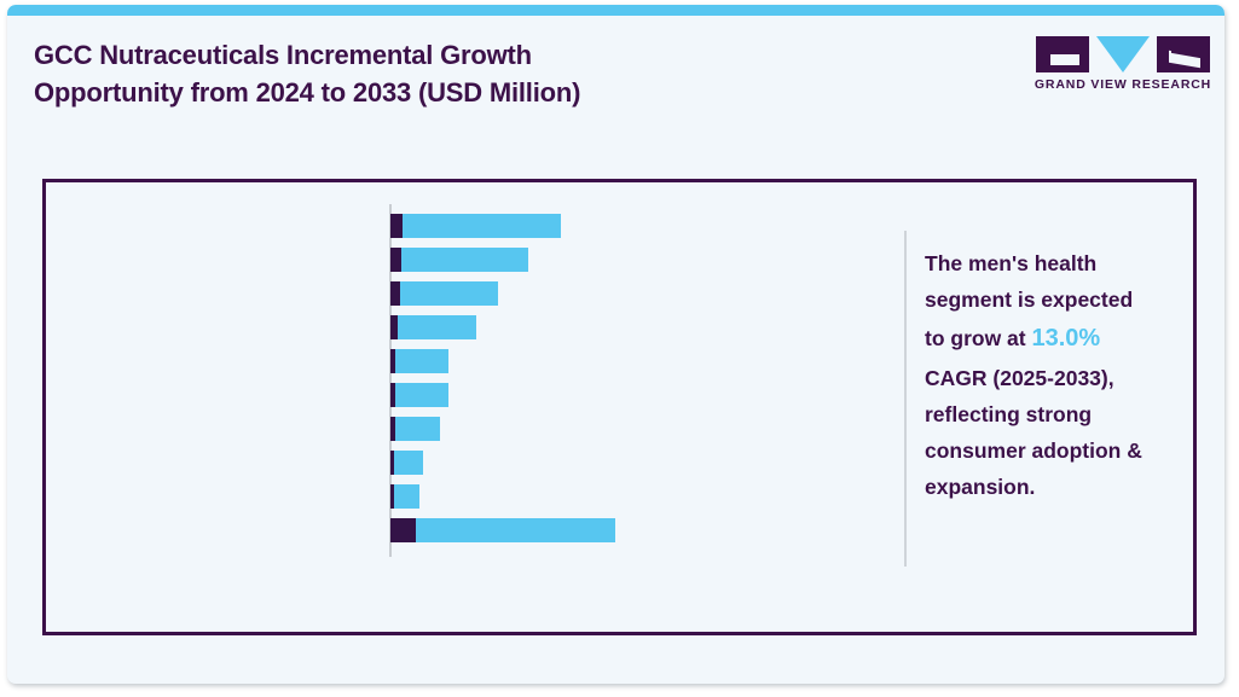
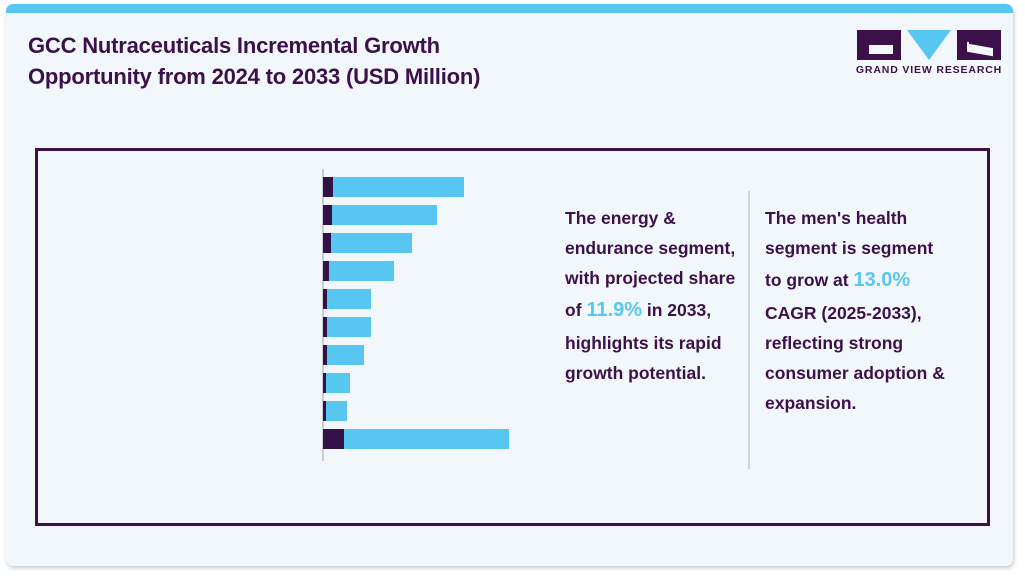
  GCC Nutraceuticals Incremental Growth
  Opportunity from 2024 to 2033 (USD Million)
  GRAND VIEW RESEARCH
+ The energy & endurance segment, with projected share of 11.9% in 2033, highlights its rapid growth potential.
- The men's health segment is expected to grow at 13.0% CAGR (2025-2033), reflecting strong consumer adoption & expansion.
+ The men's health segment is segment to grow at 13.0% CAGR (2025-2033), reflecting strong consumer adoption & expansion.
